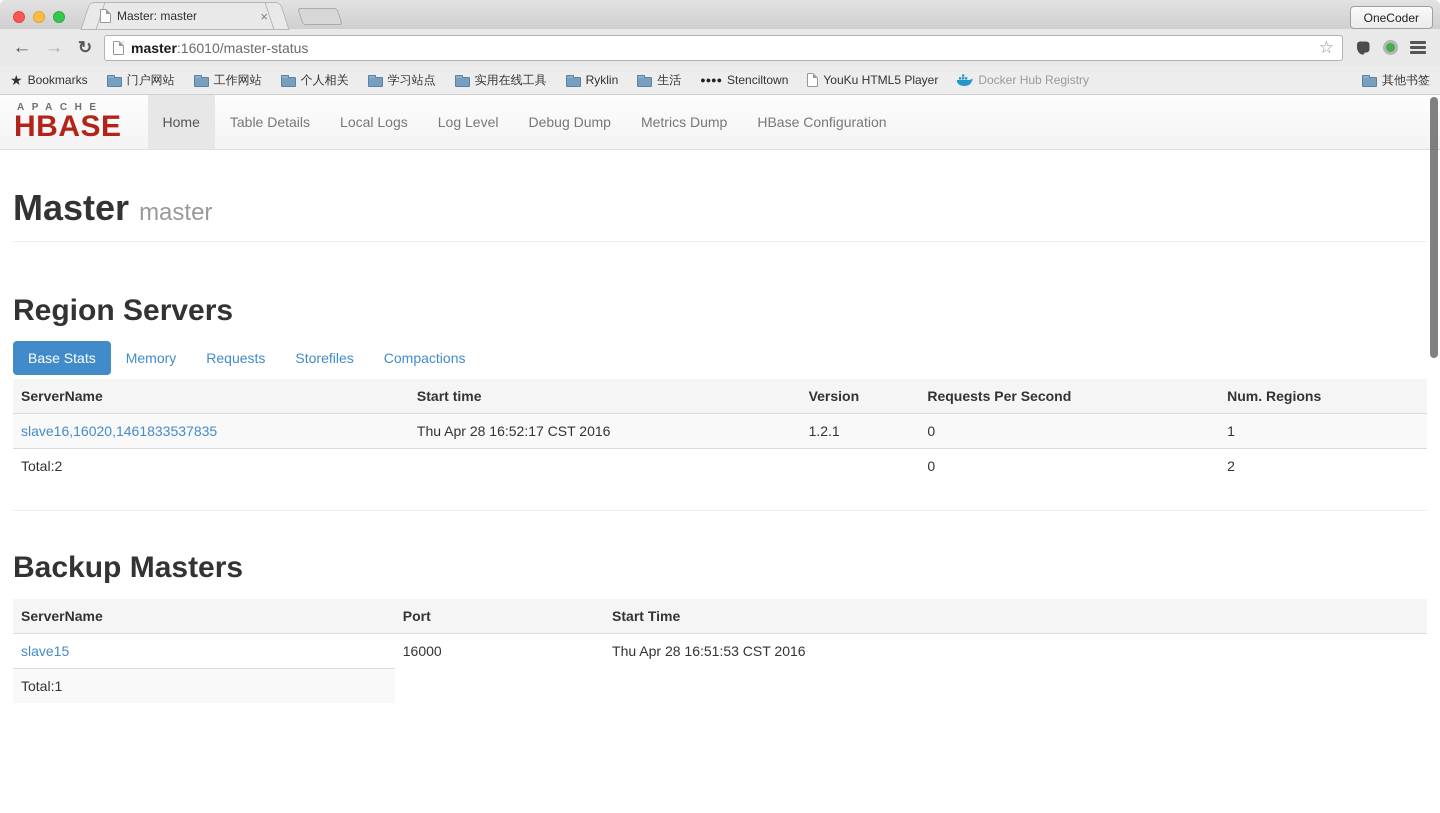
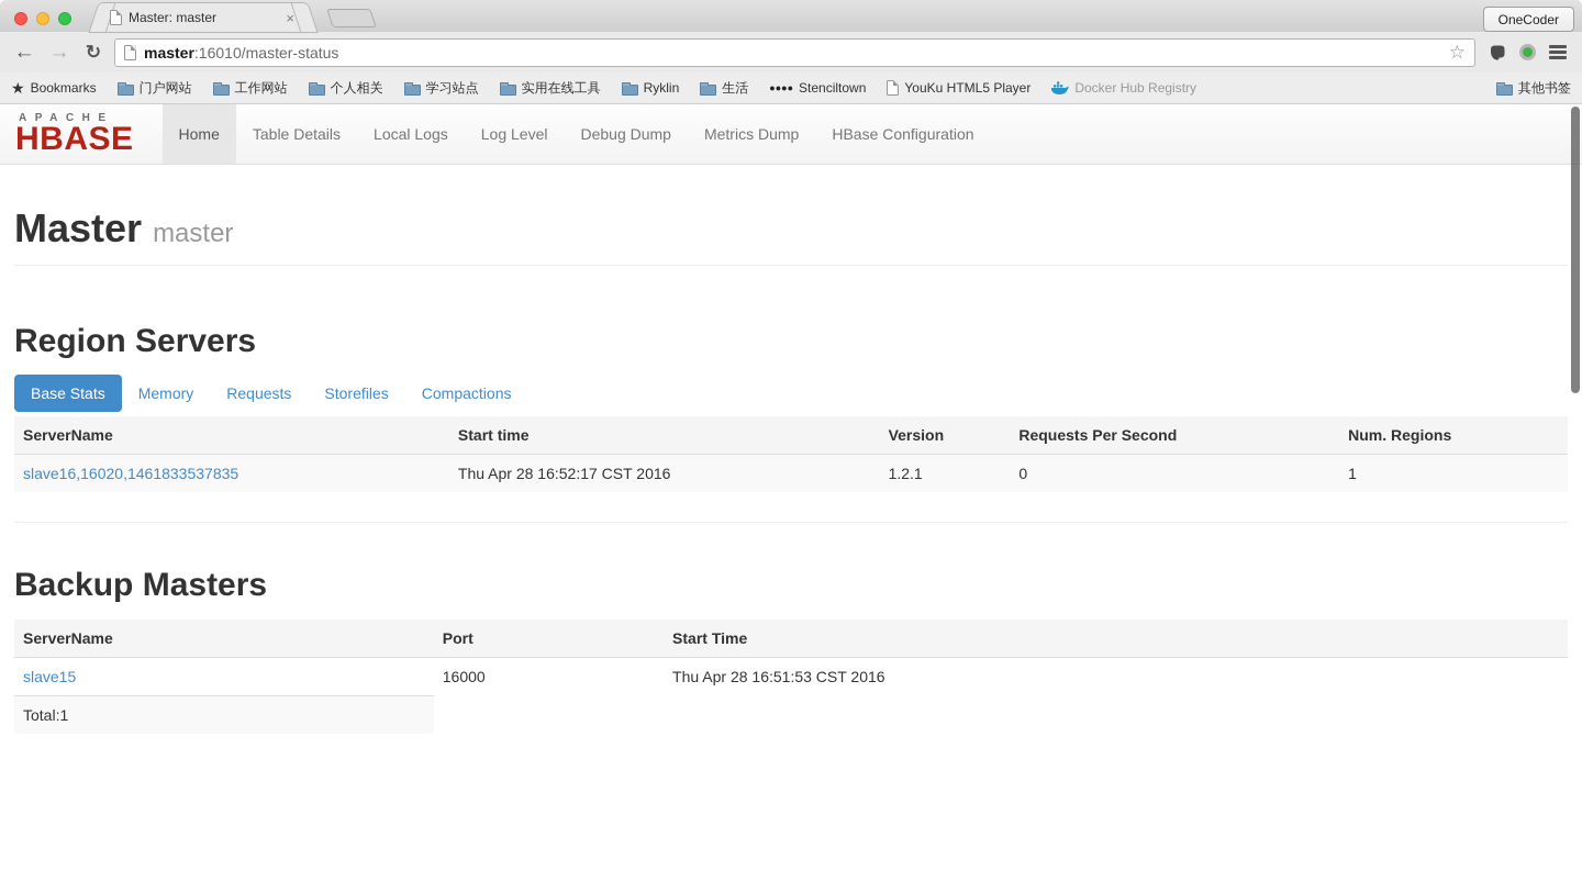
  Master: master
  ×
  OneCoder
  ←
  →
  ↻
  master:16010/master-status
  ☆
  ★
  Bookmarks
  门户网站
  工作网站
  个人相关
  学习站点
  实用在线工具
  Ryklin
  生活
  ●●●●
  Stenciltown
  YouKu HTML5 Player
  Docker Hub Registry
  其他书签
  APACHE
  HBASE
  Home
  Table Details
  Local Logs
  Log Level
  Debug Dump
  Metrics Dump
  HBase Configuration
  Master
  master
  Region Servers
  Base Stats
  Memory
  Requests
  Storefiles
  Compactions
  ServerName	Start time	Version	Requests Per Second	Num. Regions
  slave16,16020,1461833537835	Thu Apr 28 16:52:17 CST 2016	1.2.1	0	1
- Total:2			0	2
  Backup Masters
  ServerName	Port	Start Time
  slave15	16000	Thu Apr 28 16:51:53 CST 2016
  Total:1
